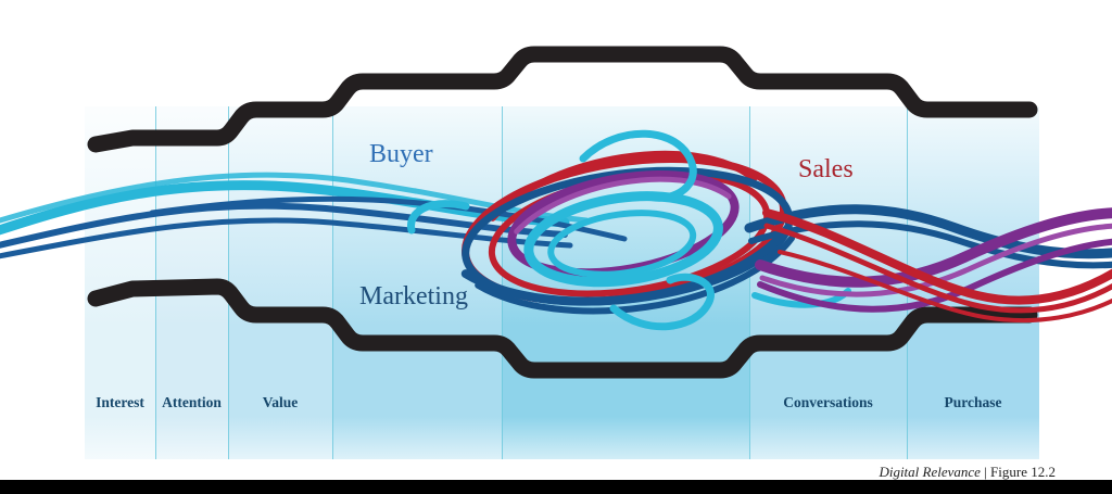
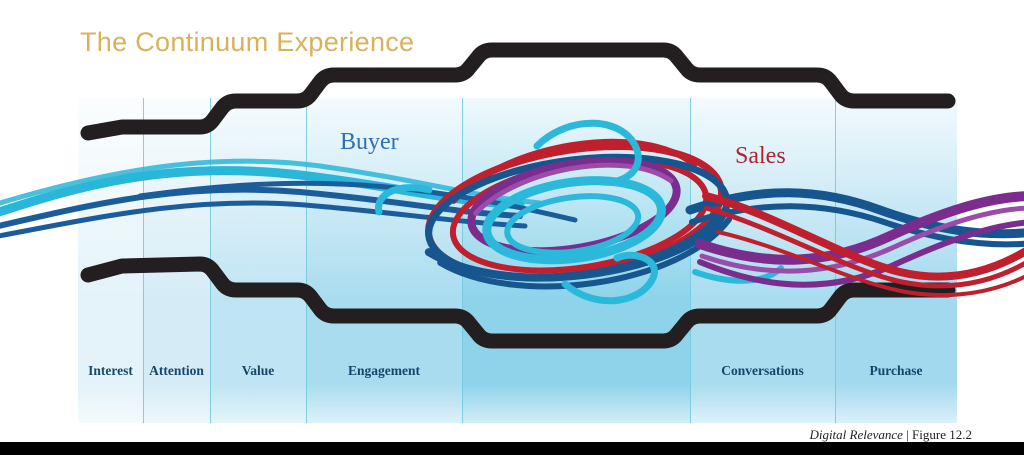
+ The Continuum Experience
  Buyer
- Marketing
  Sales
  Digital Relevance | Figure 12.2
  Interest
  Attention
  Value
+ Engagement
  Conversations
  Purchase
